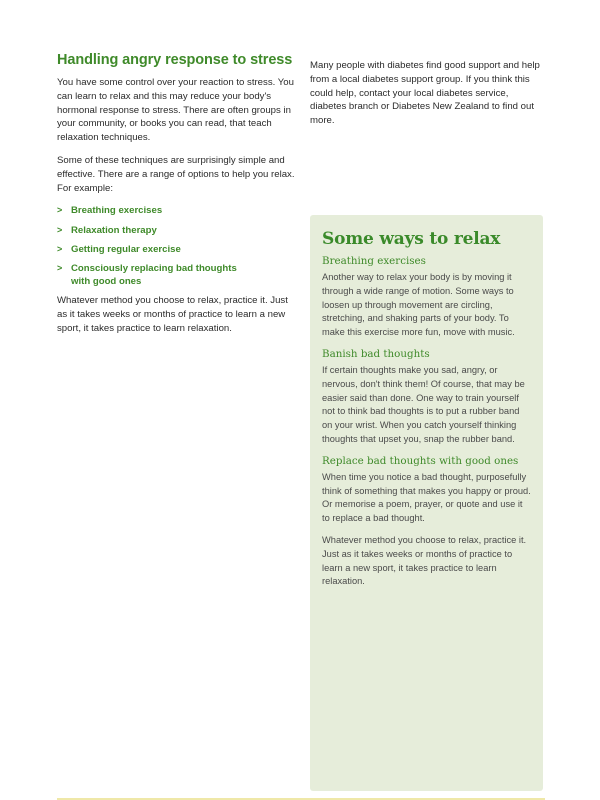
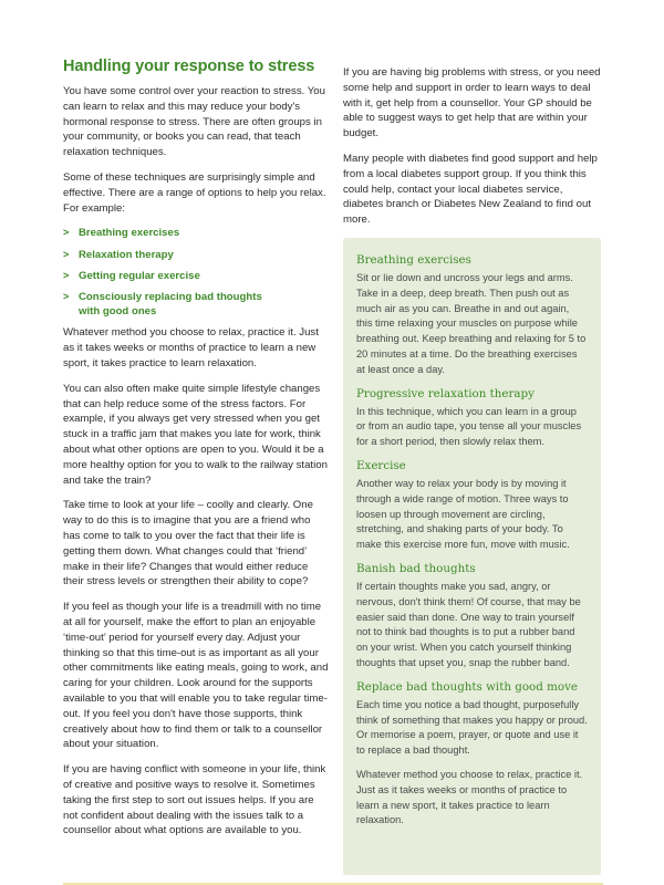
- Handling angry response to stress
+ Handling your response to stress
  You have some control over your reaction to stress. You can learn to relax and this may reduce your body's hormonal response to stress. There are often groups in your community, or books you can read, that teach relaxation techniques.
  Some of these techniques are surprisingly simple and effective. There are a range of options to help you relax. For example:
  >
  Breathing exercises
  >
  Relaxation therapy
  >
  Getting regular exercise
  >
  Consciously replacing bad thoughts with good ones
  Whatever method you choose to relax, practice it. Just as it takes weeks or months of practice to learn a new sport, it takes practice to learn relaxation.
+ You can also often make quite simple lifestyle changes that can help reduce some of the stress factors. For example, if you always get very stressed when you get stuck in a traffic jam that makes you late for work, think about what other options are open to you. Would it be a more healthy option for you to walk to the railway station and take the train?
+ Take time to look at your life – coolly and clearly. One way to do this is to imagine that you are a friend who has come to talk to you over the fact that their life is getting them down. What changes could that ‘friend’ make in their life? Changes that would either reduce their stress levels or strengthen their ability to cope?
+ If you feel as though your life is a treadmill with no time at all for yourself, make the effort to plan an enjoyable ‘time-out’ period for yourself every day. Adjust your thinking so that this time-out is as important as all your other commitments like eating meals, going to work, and caring for your children. Look around for the supports available to you that will enable you to take regular time-out. If you feel you don't have those supports, think creatively about how to find them or talk to a counsellor about your situation.
+ If you are having conflict with someone in your life, think of creative and positive ways to resolve it. Sometimes taking the first step to sort out issues helps. If you are not confident about dealing with the issues talk to a counsellor about what options are available to you.
+ If you are having big problems with stress, or you need some help and support in order to learn ways to deal with it, get help from a counsellor. Your GP should be able to suggest ways to get help that are within your budget.
  Many people with diabetes find good support and help from a local diabetes support group. If you think this could help, contact your local diabetes service, diabetes branch or Diabetes New Zealand to find out more.
- Some ways to relax
  Breathing exercises
+ Sit or lie down and uncross your legs and arms. Take in a deep, deep breath. Then push out as much air as you can. Breathe in and out again, this time relaxing your muscles on purpose while breathing out. Keep breathing and relaxing for 5 to 20 minutes at a time. Do the breathing exercises at least once a day.
+ Progressive relaxation therapy
+ In this technique, which you can learn in a group or from an audio tape, you tense all your muscles for a short period, then slowly relax them.
+ Exercise
- Another way to relax your body is by moving it through a wide range of motion. Some ways to loosen up through movement are circling, stretching, and shaking parts of your body. To make this exercise more fun, move with music.
+ Another way to relax your body is by moving it through a wide range of motion. Three ways to loosen up through movement are circling, stretching, and shaking parts of your body. To make this exercise more fun, move with music.
  Banish bad thoughts
  If certain thoughts make you sad, angry, or nervous, don't think them! Of course, that may be easier said than done. One way to train yourself not to think bad thoughts is to put a rubber band on your wrist. When you catch yourself thinking thoughts that upset you, snap the rubber band.
- Replace bad thoughts with good ones
+ Replace bad thoughts with good move
- When time you notice a bad thought, purposefully think of something that makes you happy or proud. Or memorise a poem, prayer, or quote and use it to replace a bad thought.
+ Each time you notice a bad thought, purposefully think of something that makes you happy or proud. Or memorise a poem, prayer, or quote and use it to replace a bad thought.
  Whatever method you choose to relax, practice it. Just as it takes weeks or months of practice to learn a new sport, it takes practice to learn relaxation.
